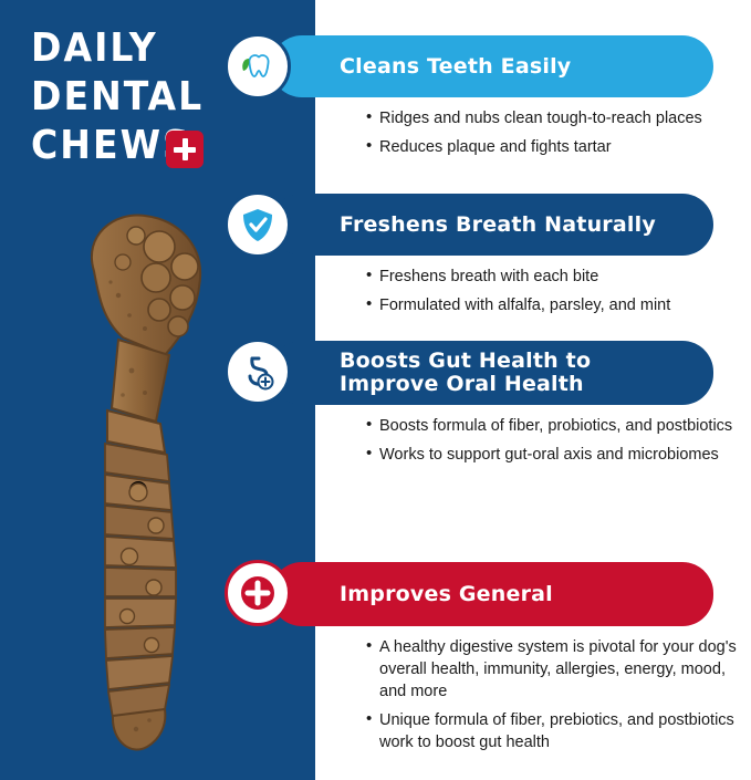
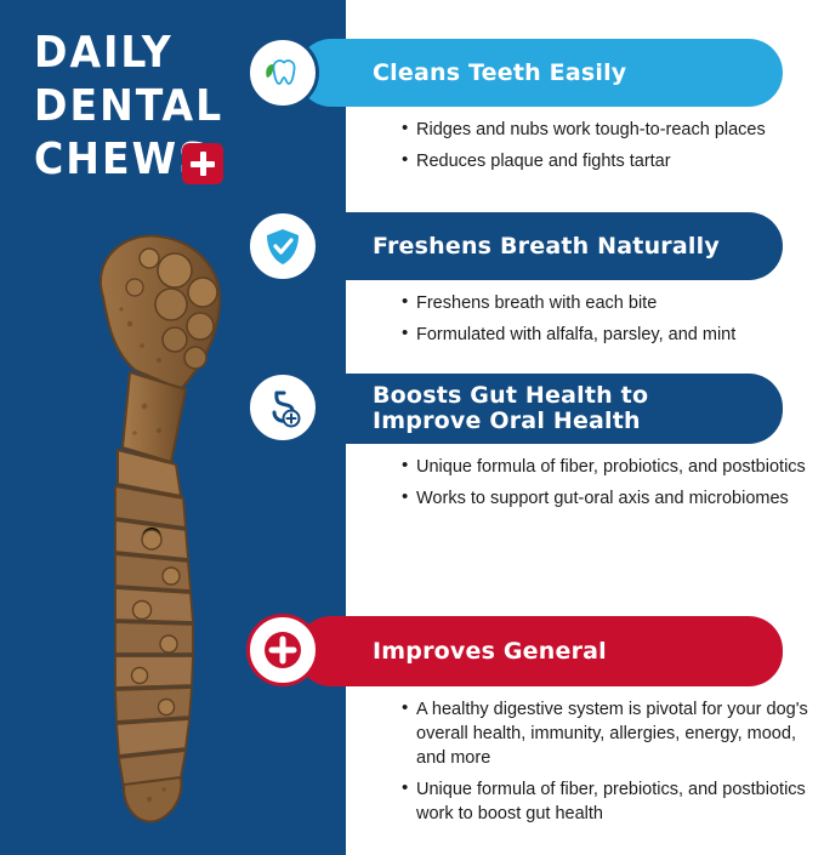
  DAILY
  DENTAL
  CHEW
  Cleans Teeth Easily
- Ridges and nubs clean tough-to-reach places
+ Ridges and nubs work tough-to-reach places
  Reduces plaque and fights tartar
  Freshens Breath Naturally
  Freshens breath with each bite
  Formulated with alfalfa, parsley, and mint
  Boosts Gut Health to
  Improve Oral Health
- Boosts formula of fiber, probiotics, and postbiotics
+ Unique formula of fiber, probiotics, and postbiotics
  Works to support gut-oral axis and microbiomes
  Improves General
  A healthy digestive system is pivotal for your dog's overall health, immunity, allergies, energy, mood, and more
  Unique formula of fiber, prebiotics, and postbiotics work to boost gut health
